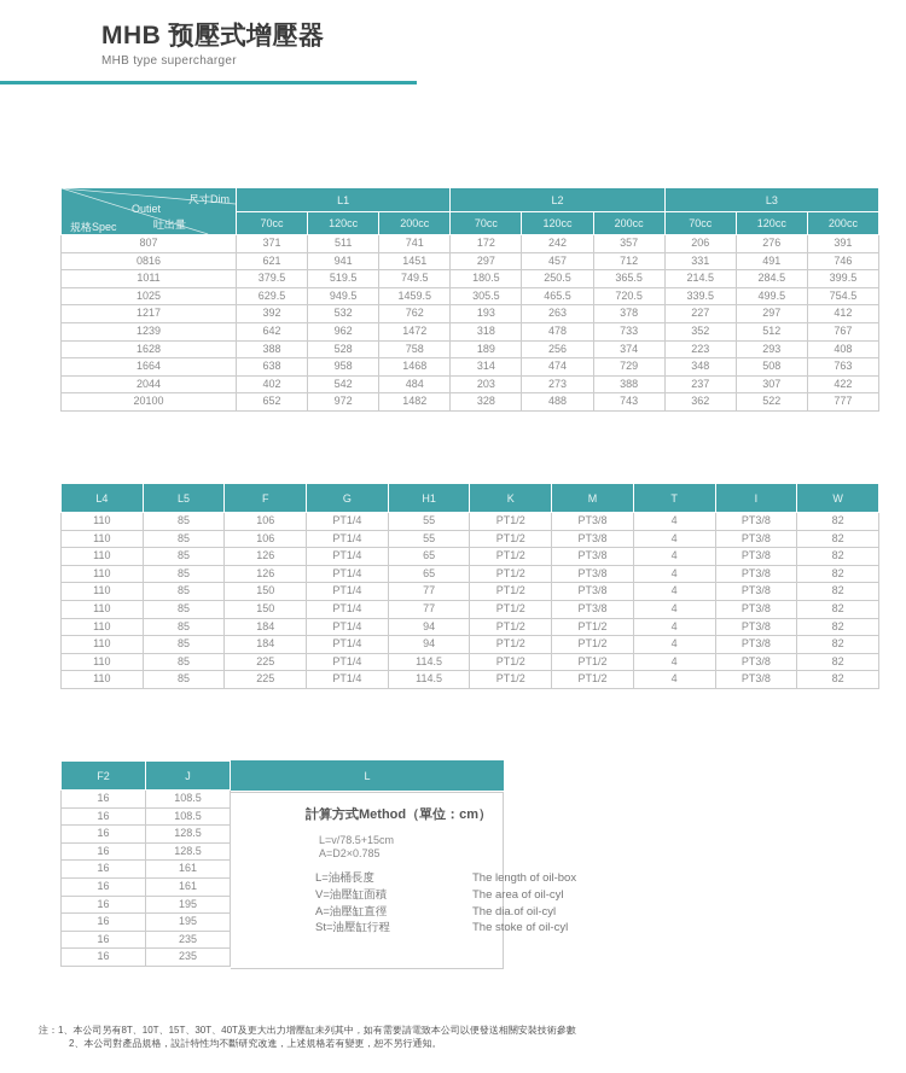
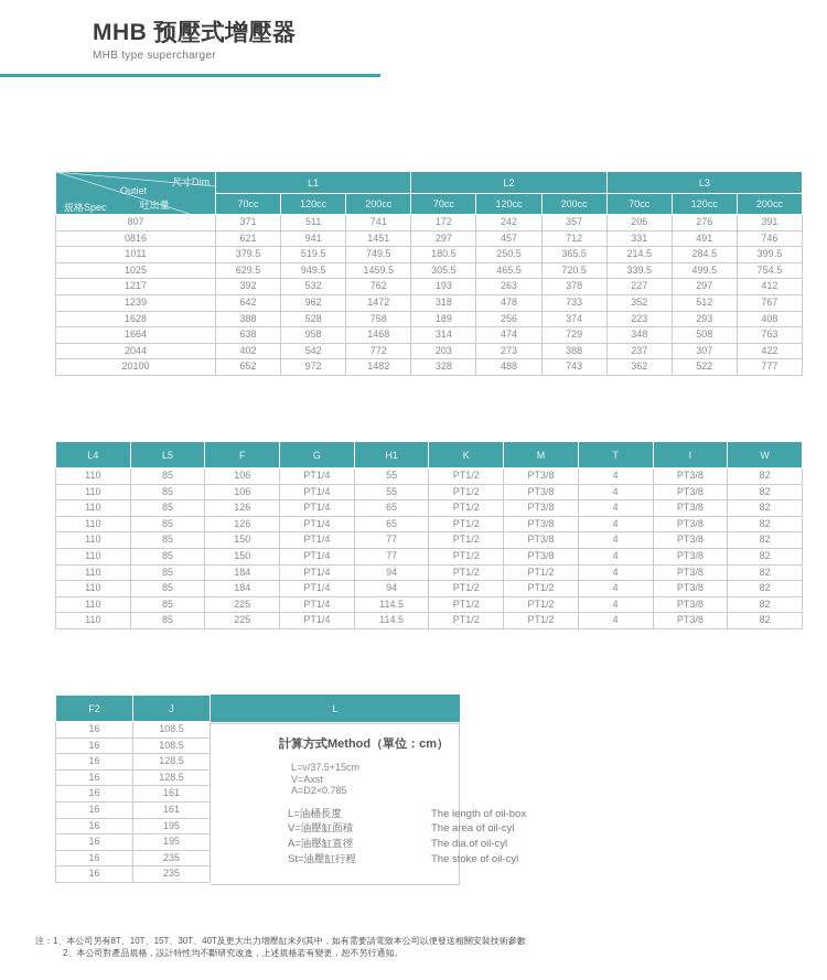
  MHB 预壓式增壓器
  MHB type supercharger
  尺寸Dim Outiet 吐出量 規格Spec	L1	L2	L3
  70cc	120cc	200cc	70cc	120cc	200cc	70cc	120cc	200cc
  807	371	511	741	172	242	357	206	276	391
  0816	621	941	1451	297	457	712	331	491	746
  1011	379.5	519.5	749.5	180.5	250.5	365.5	214.5	284.5	399.5
  1025	629.5	949.5	1459.5	305.5	465.5	720.5	339.5	499.5	754.5
  1217	392	532	762	193	263	378	227	297	412
  1239	642	962	1472	318	478	733	352	512	767
  1628	388	528	758	189	256	374	223	293	408
  1664	638	958	1468	314	474	729	348	508	763
- 2044	402	542	484	203	273	388	237	307	422
+ 2044	402	542	772	203	273	388	237	307	422
  20100	652	972	1482	328	488	743	362	522	777
  L4	L5	F	G	H1	K	M	T	I	W
  110	85	106	PT1/4	55	PT1/2	PT3/8	4	PT3/8	82
  110	85	106	PT1/4	55	PT1/2	PT3/8	4	PT3/8	82
  110	85	126	PT1/4	65	PT1/2	PT3/8	4	PT3/8	82
  110	85	126	PT1/4	65	PT1/2	PT3/8	4	PT3/8	82
  110	85	150	PT1/4	77	PT1/2	PT3/8	4	PT3/8	82
  110	85	150	PT1/4	77	PT1/2	PT3/8	4	PT3/8	82
  110	85	184	PT1/4	94	PT1/2	PT1/2	4	PT3/8	82
  110	85	184	PT1/4	94	PT1/2	PT1/2	4	PT3/8	82
  110	85	225	PT1/4	114.5	PT1/2	PT1/2	4	PT3/8	82
  110	85	225	PT1/4	114.5	PT1/2	PT1/2	4	PT3/8	82
  F2	J
  16	108.5
  16	108.5
  16	128.5
  16	128.5
  16	161
  16	161
  16	195
  16	195
  16	235
  16	235
  L
  計算方式Method（單位：cm）
- L=v/78.5+15cm
+ L=v/37.5+15cm
+ V=Axst
  A=D2×0.785
  L=油桶長度
  The length of oil-box
  V=油壓缸面積
  The area of oil-cyl
  A=油壓缸直徑
  The dia.of oil-cyl
  St=油壓缸行程
  The stoke of oil-cyl
  注：1、本公司另有8T、10T、15T、30T、40T及更大出力增壓缸未列其中，如有需要請電致本公司以便發送相關安裝技術參數
  2、本公司對產品規格，設計特性均不斷研究改進，上述規格若有變更，恕不另行通知。
